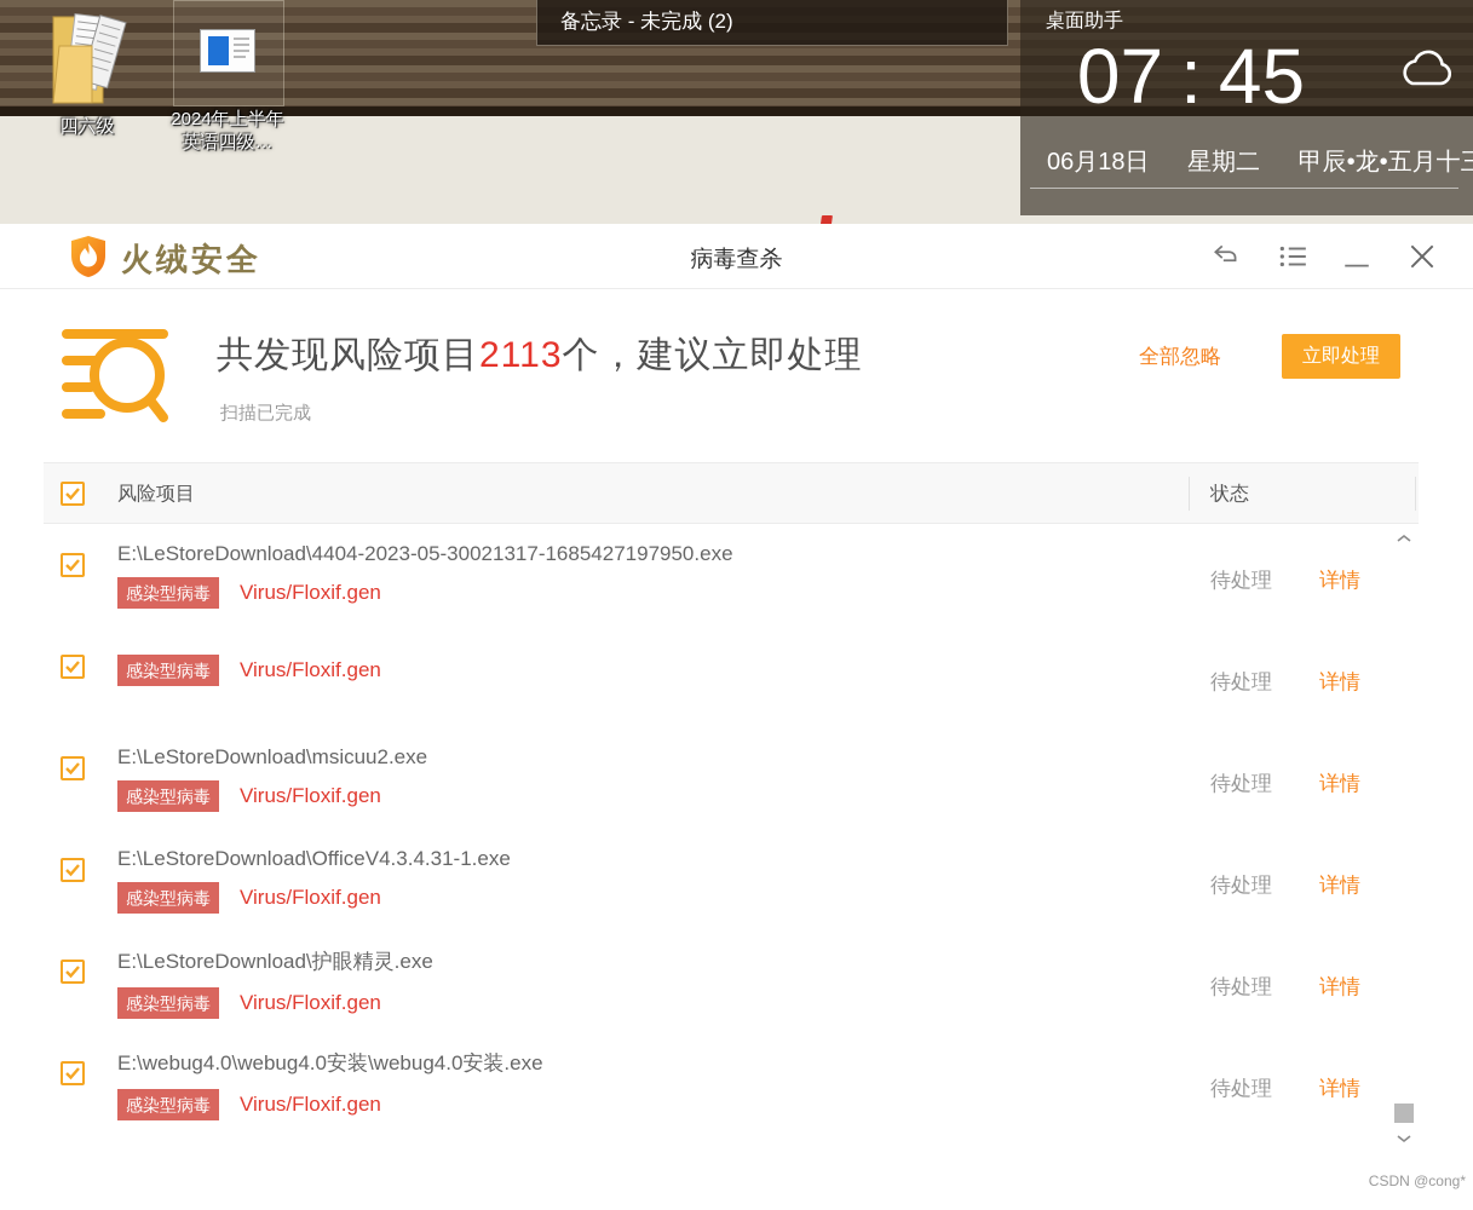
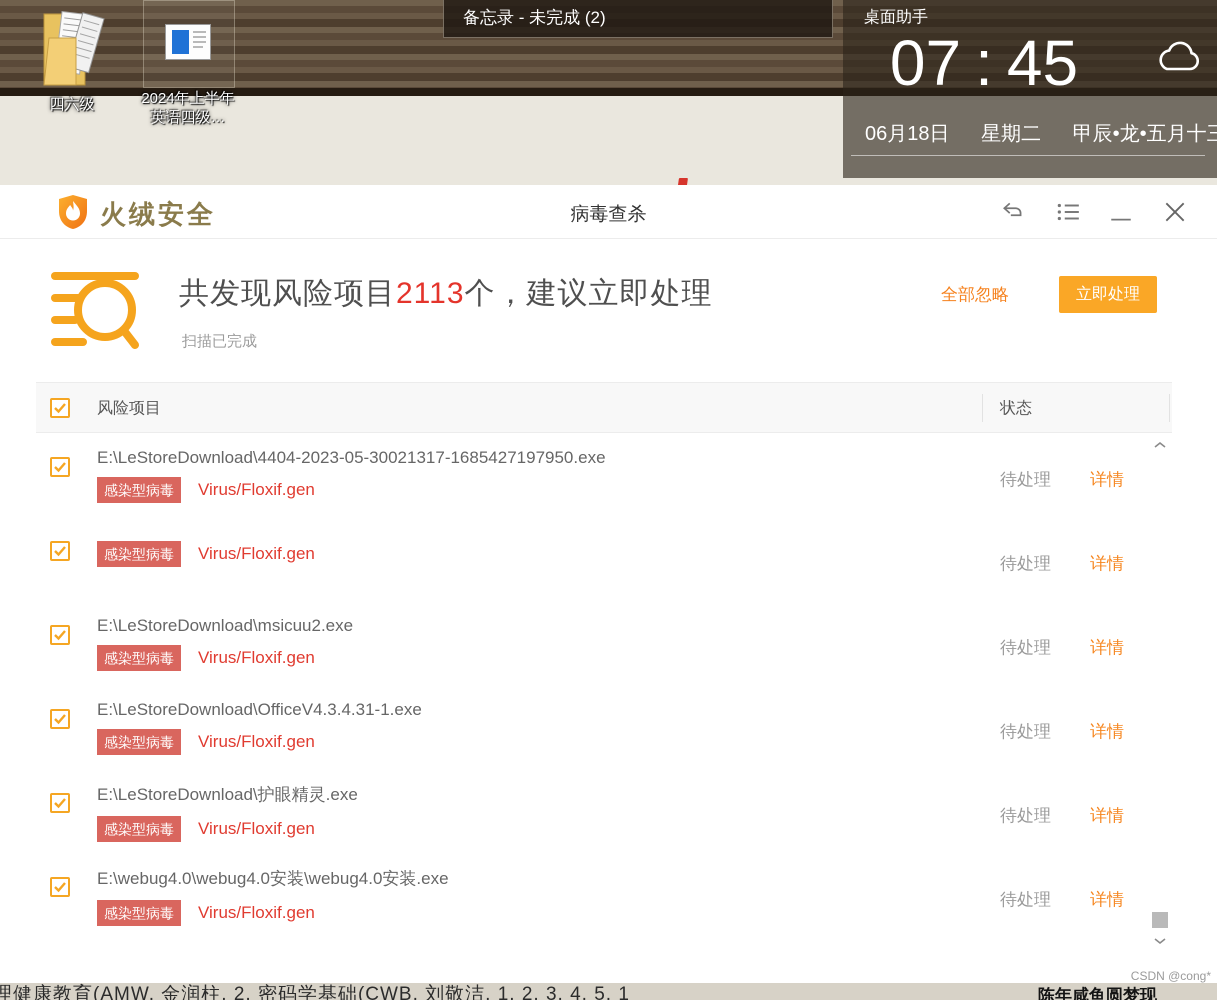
  四六级
  2024年上半年英语四级…
  备忘录 - 未完成 (2)
  桌面助手
  07 : 45
  06月18日 星期二 甲辰•龙•五月十
  火绒安全
  病毒查杀
  共发现风险项目2113个，建议立即处理
  扫描已完成
  全部忽略
  立即处理
  风险项目
  状态
  E:\LeStoreDownload\4404-2023-05-30021317-1685427197950.exe
  感染型病毒
  Virus/Floxif.gen
  待处理
  详情
  感染型病毒
  Virus/Floxif.gen
  待处理
  详情
  E:\LeStoreDownload\msicuu2.exe
  感染型病毒
  Virus/Floxif.gen
  待处理
  详情
  E:\LeStoreDownload\OfficeV4.3.4.31-1.exe
  感染型病毒
  Virus/Floxif.gen
  待处理
  详情
  E:\LeStoreDownload\护眼精灵.exe
  感染型病毒
  Virus/Floxif.gen
  待处理
  详情
  E:\webug4.0\webug4.0安装\webug4.0安装.exe
  感染型病毒
  Virus/Floxif.gen
  待处理
  详情
  CSDN @cong*
+ 理健康教育(AMW, 金润柱, 2, 密码学基础(CWB, 刘敬洁, 1, 2, 3, 4, 5, 1
+ 陈年咸鱼圆梦现
